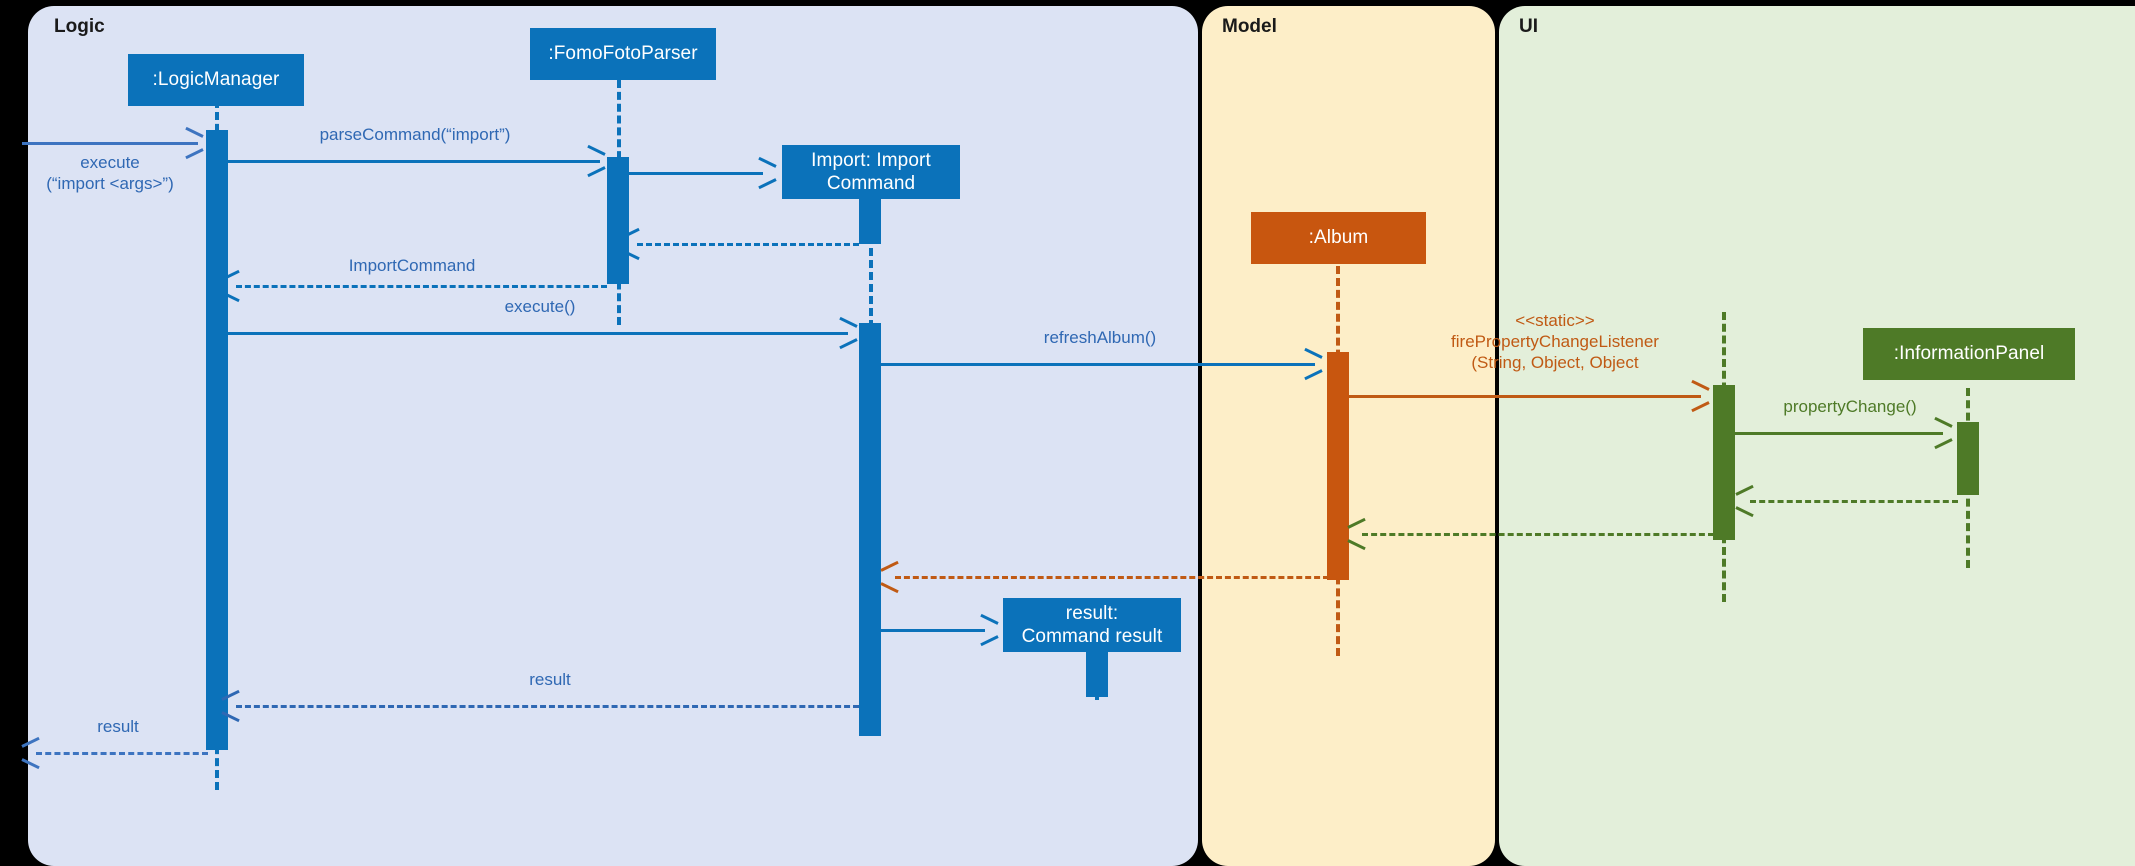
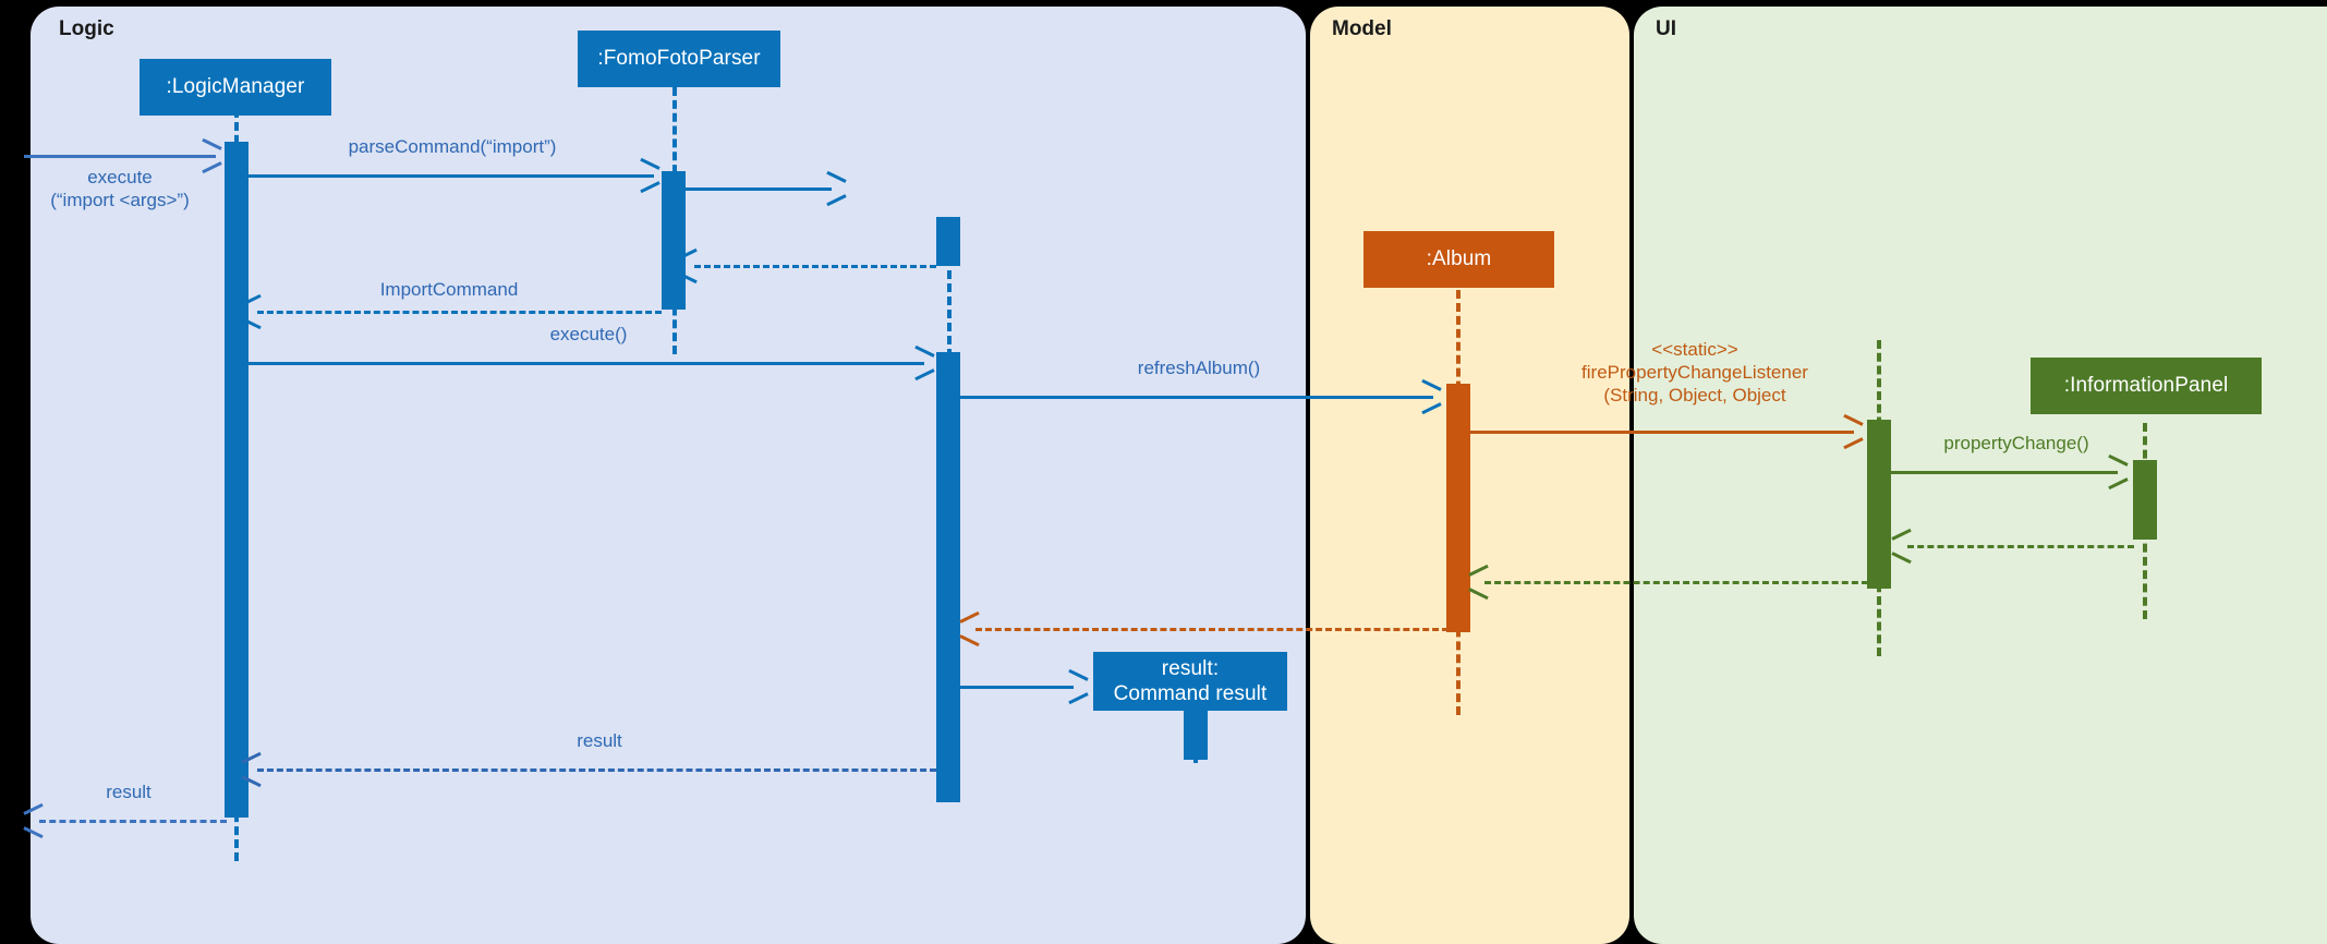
  Logic
  Model
  UI
  :LogicManager
  :FomoFotoParser
- Import: Import
- Command
  result:
  Command result
  :Album
  :InformationPanel
  execute
  (“import <args>”)
  parseCommand(“import”)
  ImportCommand
  execute()
  refreshAlbum()
  <<static>>
  firePropertyChangeListener
  (String, Object, Object
  propertyChange()
  result
  result
